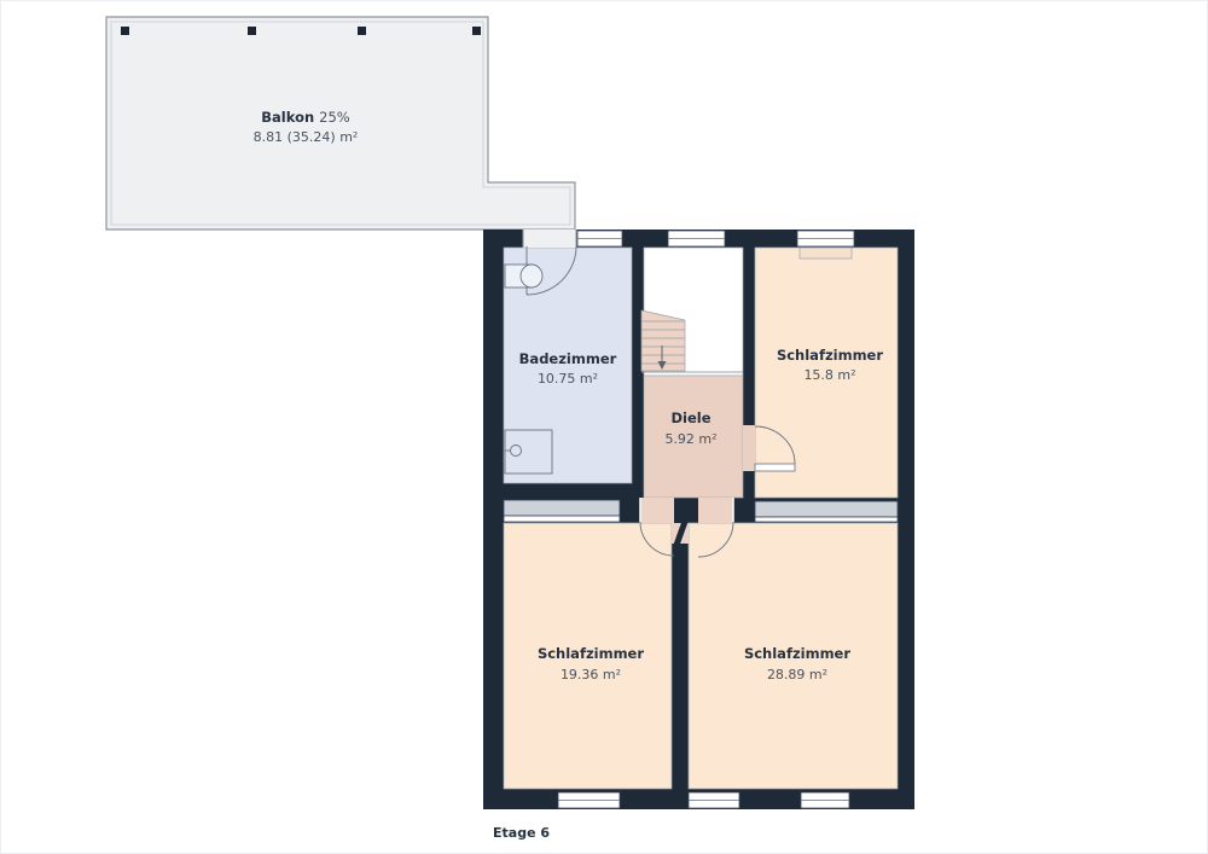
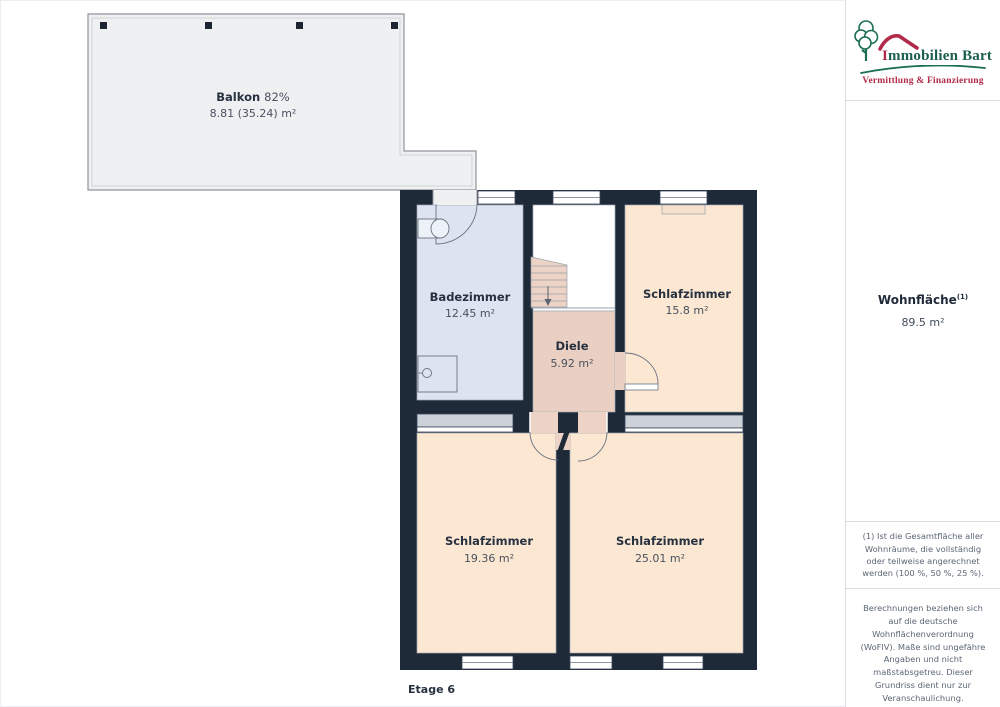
- Balkon 25%
+ Balkon 82%
  8.81 (35.24) m²
  Badezimmer
- 10.75 m²
+ 12.45 m²
  Schlafzimmer
  15.8 m²
  Diele
  5.92 m²
  Schlafzimmer
  19.36 m²
  Schlafzimmer
- 28.89 m²
+ 25.01 m²
  Etage 6
+ Immobilien Bart
+ Vermittlung & Finanzierung
+ Wohnfläche(1)
+ 89.5 m²
+ (1) Ist die Gesamtfläche aller Wohnräume, die vollständig oder teilweise angerechnet werden (100 %, 50 %, 25 %).
+ Berechnungen beziehen sich auf die deutsche Wohnflächenverordnung (WoFlV). Maße sind ungefähre Angaben und nicht maßstabsgetreu. Dieser Grundriss dient nur zur Veranschaulichung.
